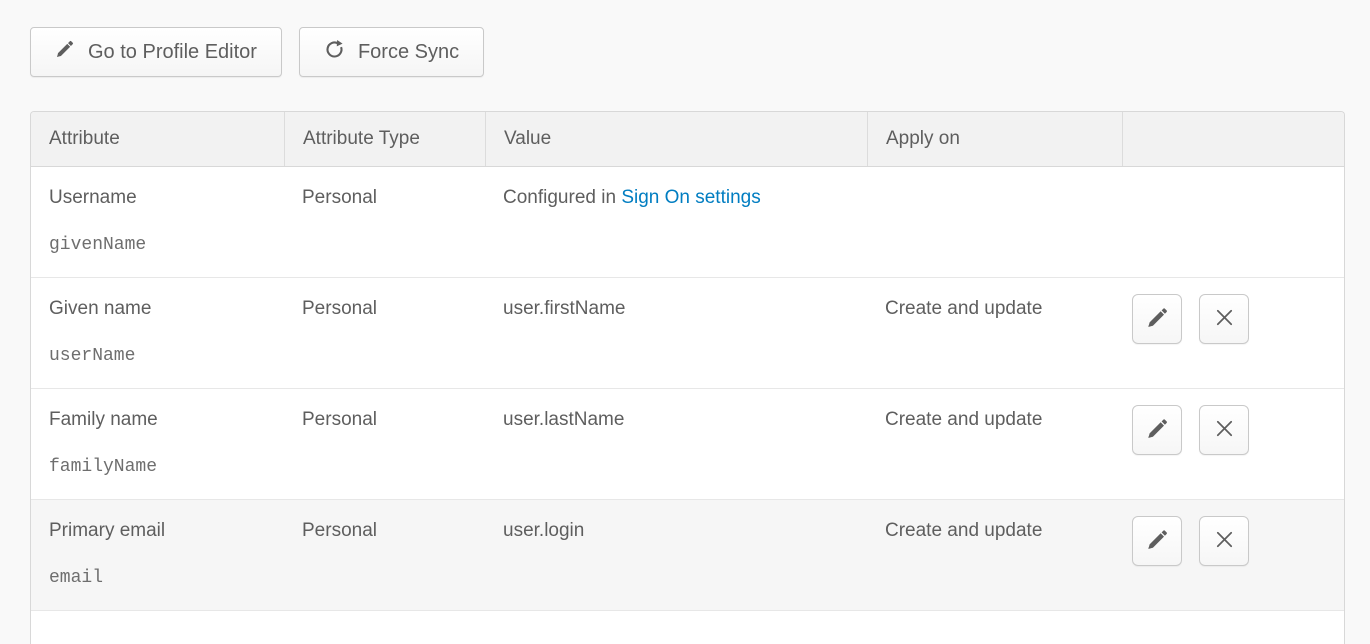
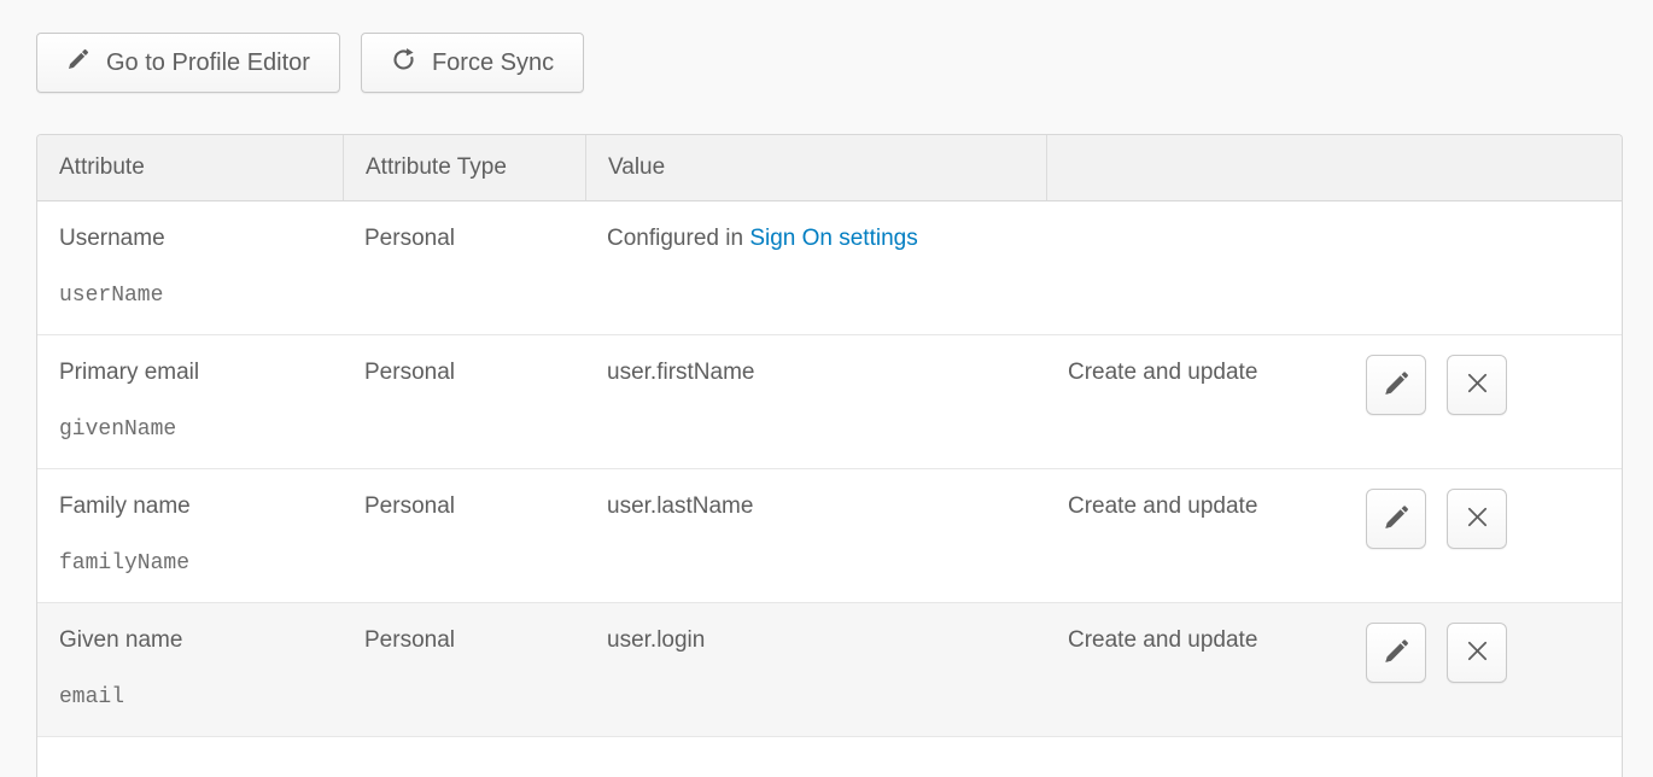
  Go to Profile Editor
  Force Sync
  Attribute
  Attribute Type
  Value
- Apply on
  Username
- givenName
+ userName
  Personal
  Configured in Sign On settings
- Given name
+ Primary email
- userName
+ givenName
  Personal
  user.firstName
  Create and update
  Family name
  familyName
  Personal
  user.lastName
  Create and update
- Primary email
+ Given name
  email
  Personal
  user.login
  Create and update
